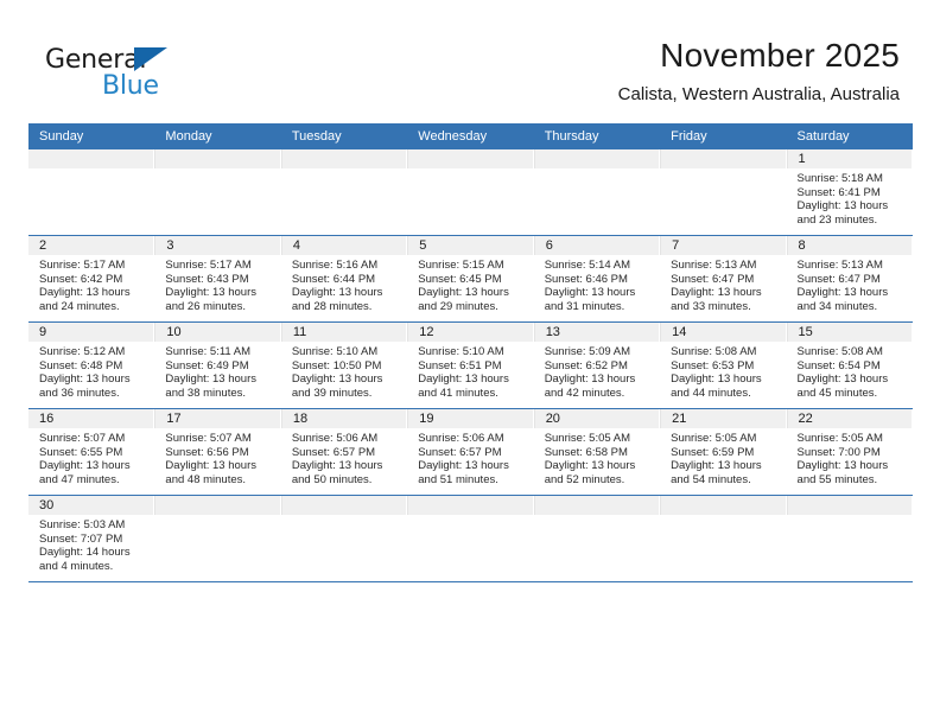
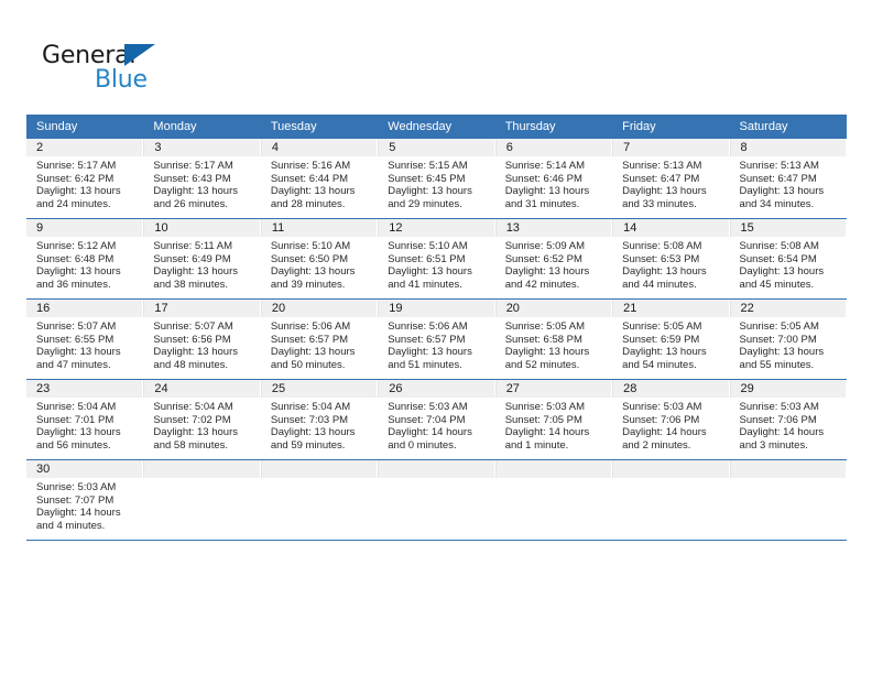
  General
  Blue
- November 2025
- Calista, Western Australia, Australia
  Sunday	Monday	Tuesday	Wednesday	Thursday	Friday	Saturday
- 						1Sunrise: 5:18 AMSunset: 6:41 PMDaylight: 13 hoursand 23 minutes.
  2Sunrise: 5:17 AMSunset: 6:42 PMDaylight: 13 hoursand 24 minutes.	3Sunrise: 5:17 AMSunset: 6:43 PMDaylight: 13 hoursand 26 minutes.	4Sunrise: 5:16 AMSunset: 6:44 PMDaylight: 13 hoursand 28 minutes.	5Sunrise: 5:15 AMSunset: 6:45 PMDaylight: 13 hoursand 29 minutes.	6Sunrise: 5:14 AMSunset: 6:46 PMDaylight: 13 hoursand 31 minutes.	7Sunrise: 5:13 AMSunset: 6:47 PMDaylight: 13 hoursand 33 minutes.	8Sunrise: 5:13 AMSunset: 6:47 PMDaylight: 13 hoursand 34 minutes.
- 9Sunrise: 5:12 AMSunset: 6:48 PMDaylight: 13 hoursand 36 minutes.	10Sunrise: 5:11 AMSunset: 6:49 PMDaylight: 13 hoursand 38 minutes.	11Sunrise: 5:10 AMSunset: 10:50 PMDaylight: 13 hoursand 39 minutes.	12Sunrise: 5:10 AMSunset: 6:51 PMDaylight: 13 hoursand 41 minutes.	13Sunrise: 5:09 AMSunset: 6:52 PMDaylight: 13 hoursand 42 minutes.	14Sunrise: 5:08 AMSunset: 6:53 PMDaylight: 13 hoursand 44 minutes.	15Sunrise: 5:08 AMSunset: 6:54 PMDaylight: 13 hoursand 45 minutes.
+ 9Sunrise: 5:12 AMSunset: 6:48 PMDaylight: 13 hoursand 36 minutes.	10Sunrise: 5:11 AMSunset: 6:49 PMDaylight: 13 hoursand 38 minutes.	11Sunrise: 5:10 AMSunset: 6:50 PMDaylight: 13 hoursand 39 minutes.	12Sunrise: 5:10 AMSunset: 6:51 PMDaylight: 13 hoursand 41 minutes.	13Sunrise: 5:09 AMSunset: 6:52 PMDaylight: 13 hoursand 42 minutes.	14Sunrise: 5:08 AMSunset: 6:53 PMDaylight: 13 hoursand 44 minutes.	15Sunrise: 5:08 AMSunset: 6:54 PMDaylight: 13 hoursand 45 minutes.
- 16Sunrise: 5:07 AMSunset: 6:55 PMDaylight: 13 hoursand 47 minutes.	17Sunrise: 5:07 AMSunset: 6:56 PMDaylight: 13 hoursand 48 minutes.	18Sunrise: 5:06 AMSunset: 6:57 PMDaylight: 13 hoursand 50 minutes.	19Sunrise: 5:06 AMSunset: 6:57 PMDaylight: 13 hoursand 51 minutes.	20Sunrise: 5:05 AMSunset: 6:58 PMDaylight: 13 hoursand 52 minutes.	21Sunrise: 5:05 AMSunset: 6:59 PMDaylight: 13 hoursand 54 minutes.	22Sunrise: 5:05 AMSunset: 7:00 PMDaylight: 13 hoursand 55 minutes.
+ 16Sunrise: 5:07 AMSunset: 6:55 PMDaylight: 13 hoursand 47 minutes.	17Sunrise: 5:07 AMSunset: 6:56 PMDaylight: 13 hoursand 48 minutes.	20Sunrise: 5:06 AMSunset: 6:57 PMDaylight: 13 hoursand 50 minutes.	19Sunrise: 5:06 AMSunset: 6:57 PMDaylight: 13 hoursand 51 minutes.	20Sunrise: 5:05 AMSunset: 6:58 PMDaylight: 13 hoursand 52 minutes.	21Sunrise: 5:05 AMSunset: 6:59 PMDaylight: 13 hoursand 54 minutes.	22Sunrise: 5:05 AMSunset: 7:00 PMDaylight: 13 hoursand 55 minutes.
+ 23Sunrise: 5:04 AMSunset: 7:01 PMDaylight: 13 hoursand 56 minutes.	24Sunrise: 5:04 AMSunset: 7:02 PMDaylight: 13 hoursand 58 minutes.	25Sunrise: 5:04 AMSunset: 7:03 PMDaylight: 13 hoursand 59 minutes.	26Sunrise: 5:03 AMSunset: 7:04 PMDaylight: 14 hoursand 0 minutes.	27Sunrise: 5:03 AMSunset: 7:05 PMDaylight: 14 hoursand 1 minute.	28Sunrise: 5:03 AMSunset: 7:06 PMDaylight: 14 hoursand 2 minutes.	29Sunrise: 5:03 AMSunset: 7:06 PMDaylight: 14 hoursand 3 minutes.
  30Sunrise: 5:03 AMSunset: 7:07 PMDaylight: 14 hoursand 4 minutes.
